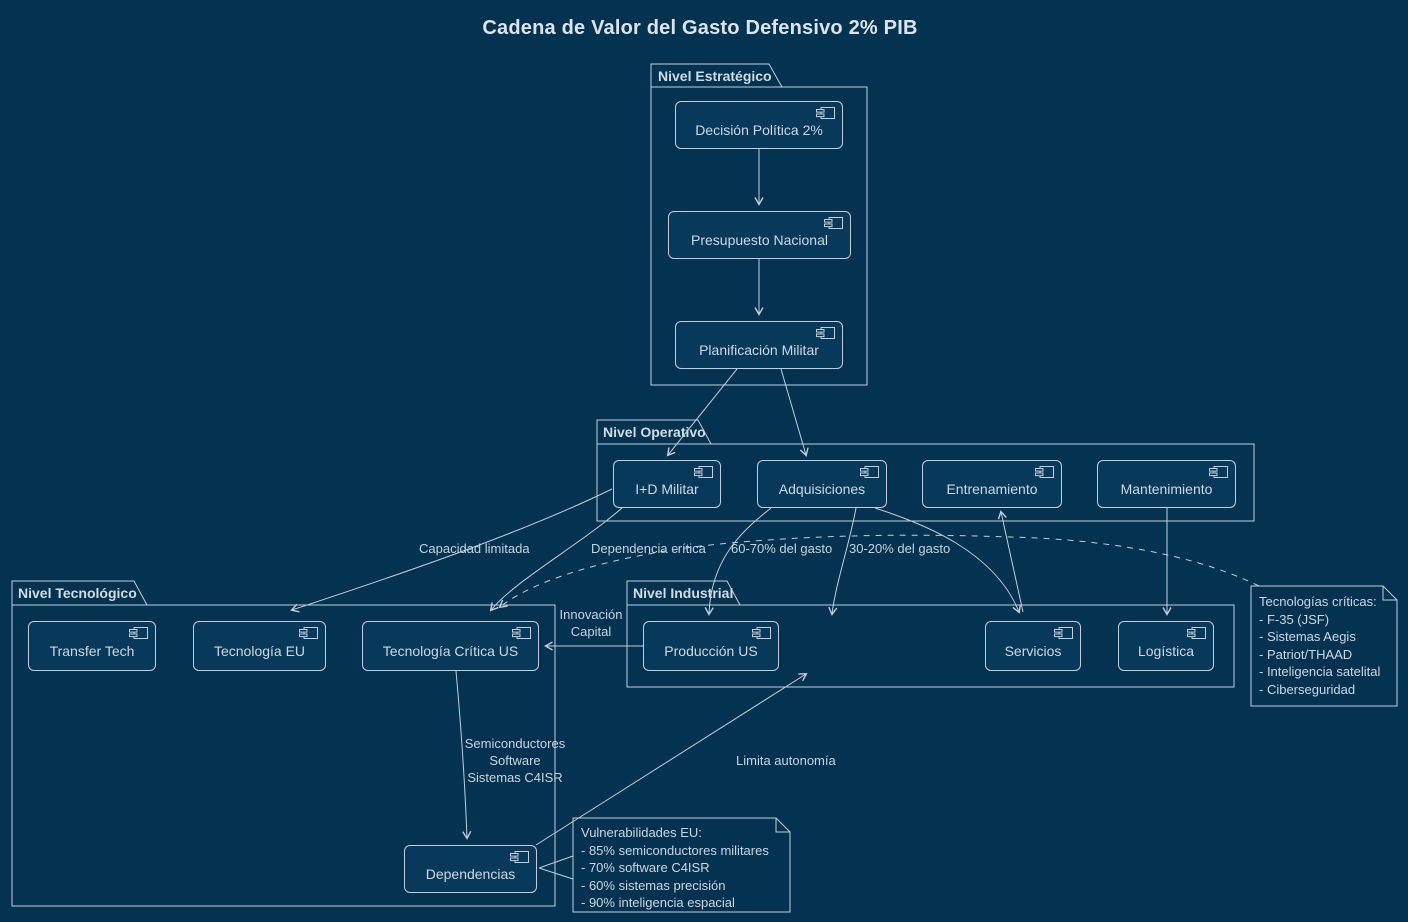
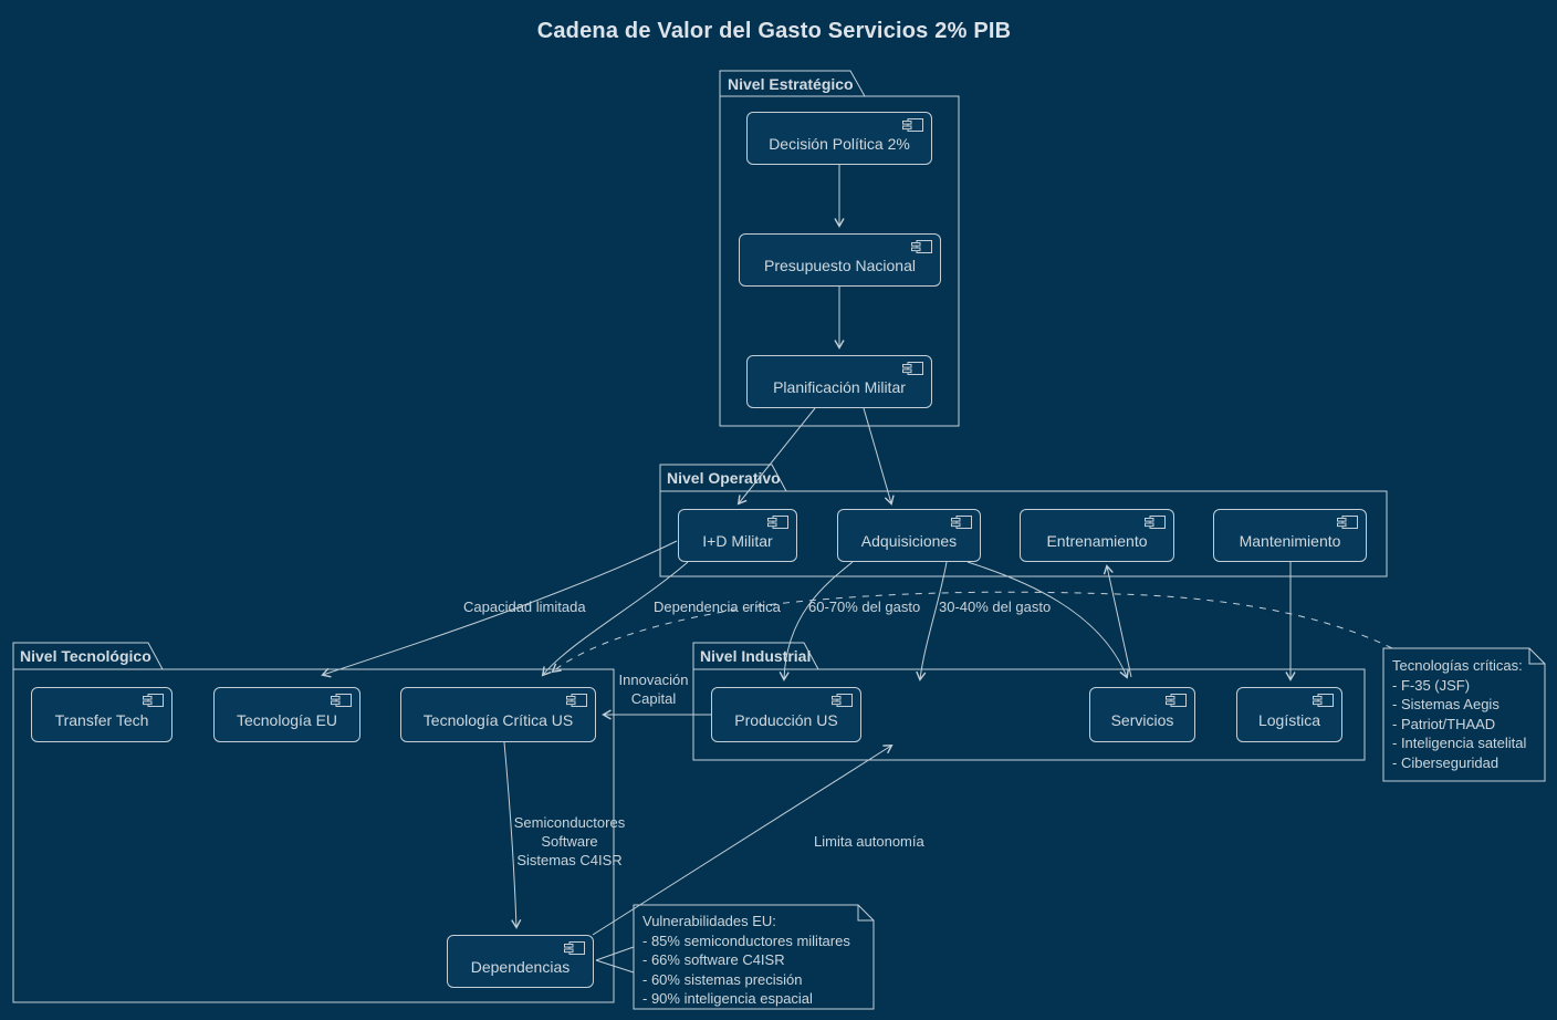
- Cadena de Valor del Gasto Defensivo 2% PIB
+ Cadena de Valor del Gasto Servicios 2% PIB
  Nivel Estratégico
  Nivel Operativo
  Nivel Tecnológico
  Nivel Industrial
  Decisión Política 2%
  Presupuesto Nacional
  Planificación Militar
  I+D Militar
  Adquisiciones
  Entrenamiento
  Mantenimiento
  Transfer Tech
  Tecnología EU
  Tecnología Crítica US
  Dependencias
  Producción US
  Servicios
  Logística
  Capacidad limitada
  Dependencia crítica
  60-70% del gasto
- 30-20% del gasto
+ 30-40% del gasto
  Innovación
  Capital
  Semiconductores
  Software
  Sistemas C4ISR
  Limita autonomía
  Tecnologías críticas:
  - F-35 (JSF)
  - Sistemas Aegis
  - Patriot/THAAD
  - Inteligencia satelital
  - Ciberseguridad
  Vulnerabilidades EU:
  - 85% semiconductores militares
- - 70% software C4ISR
+ - 66% software C4ISR
  - 60% sistemas precisión
  - 90% inteligencia espacial
